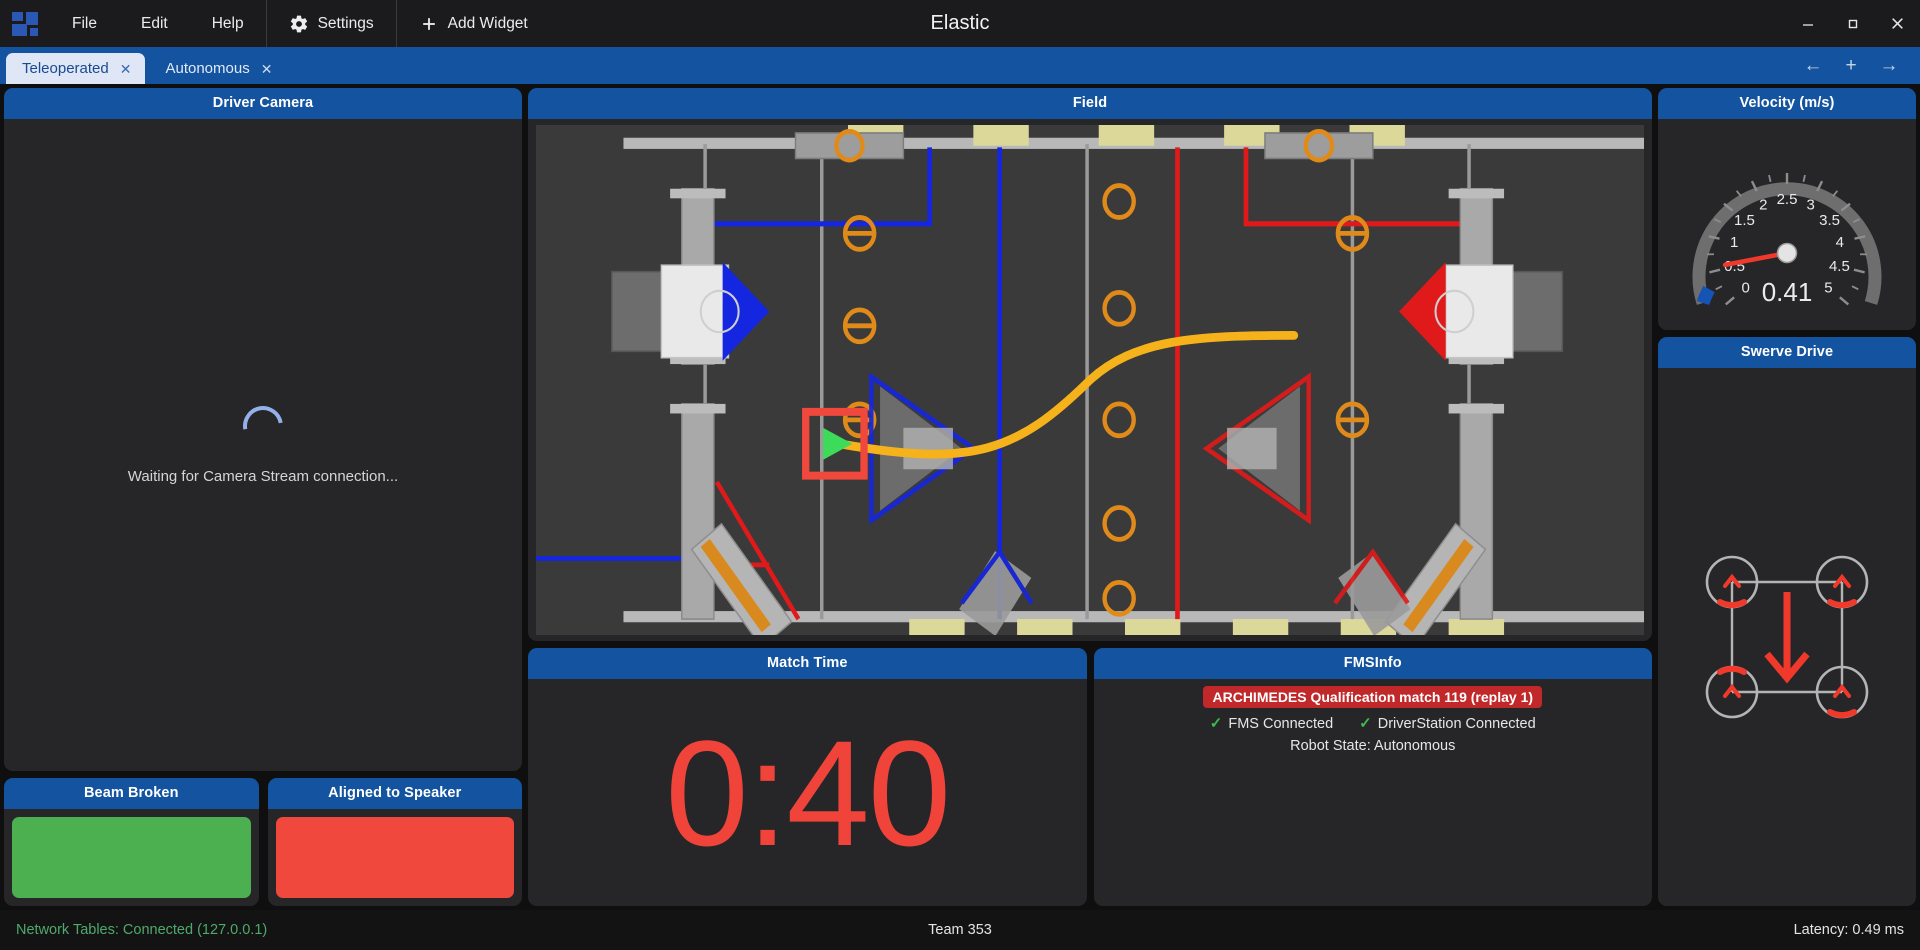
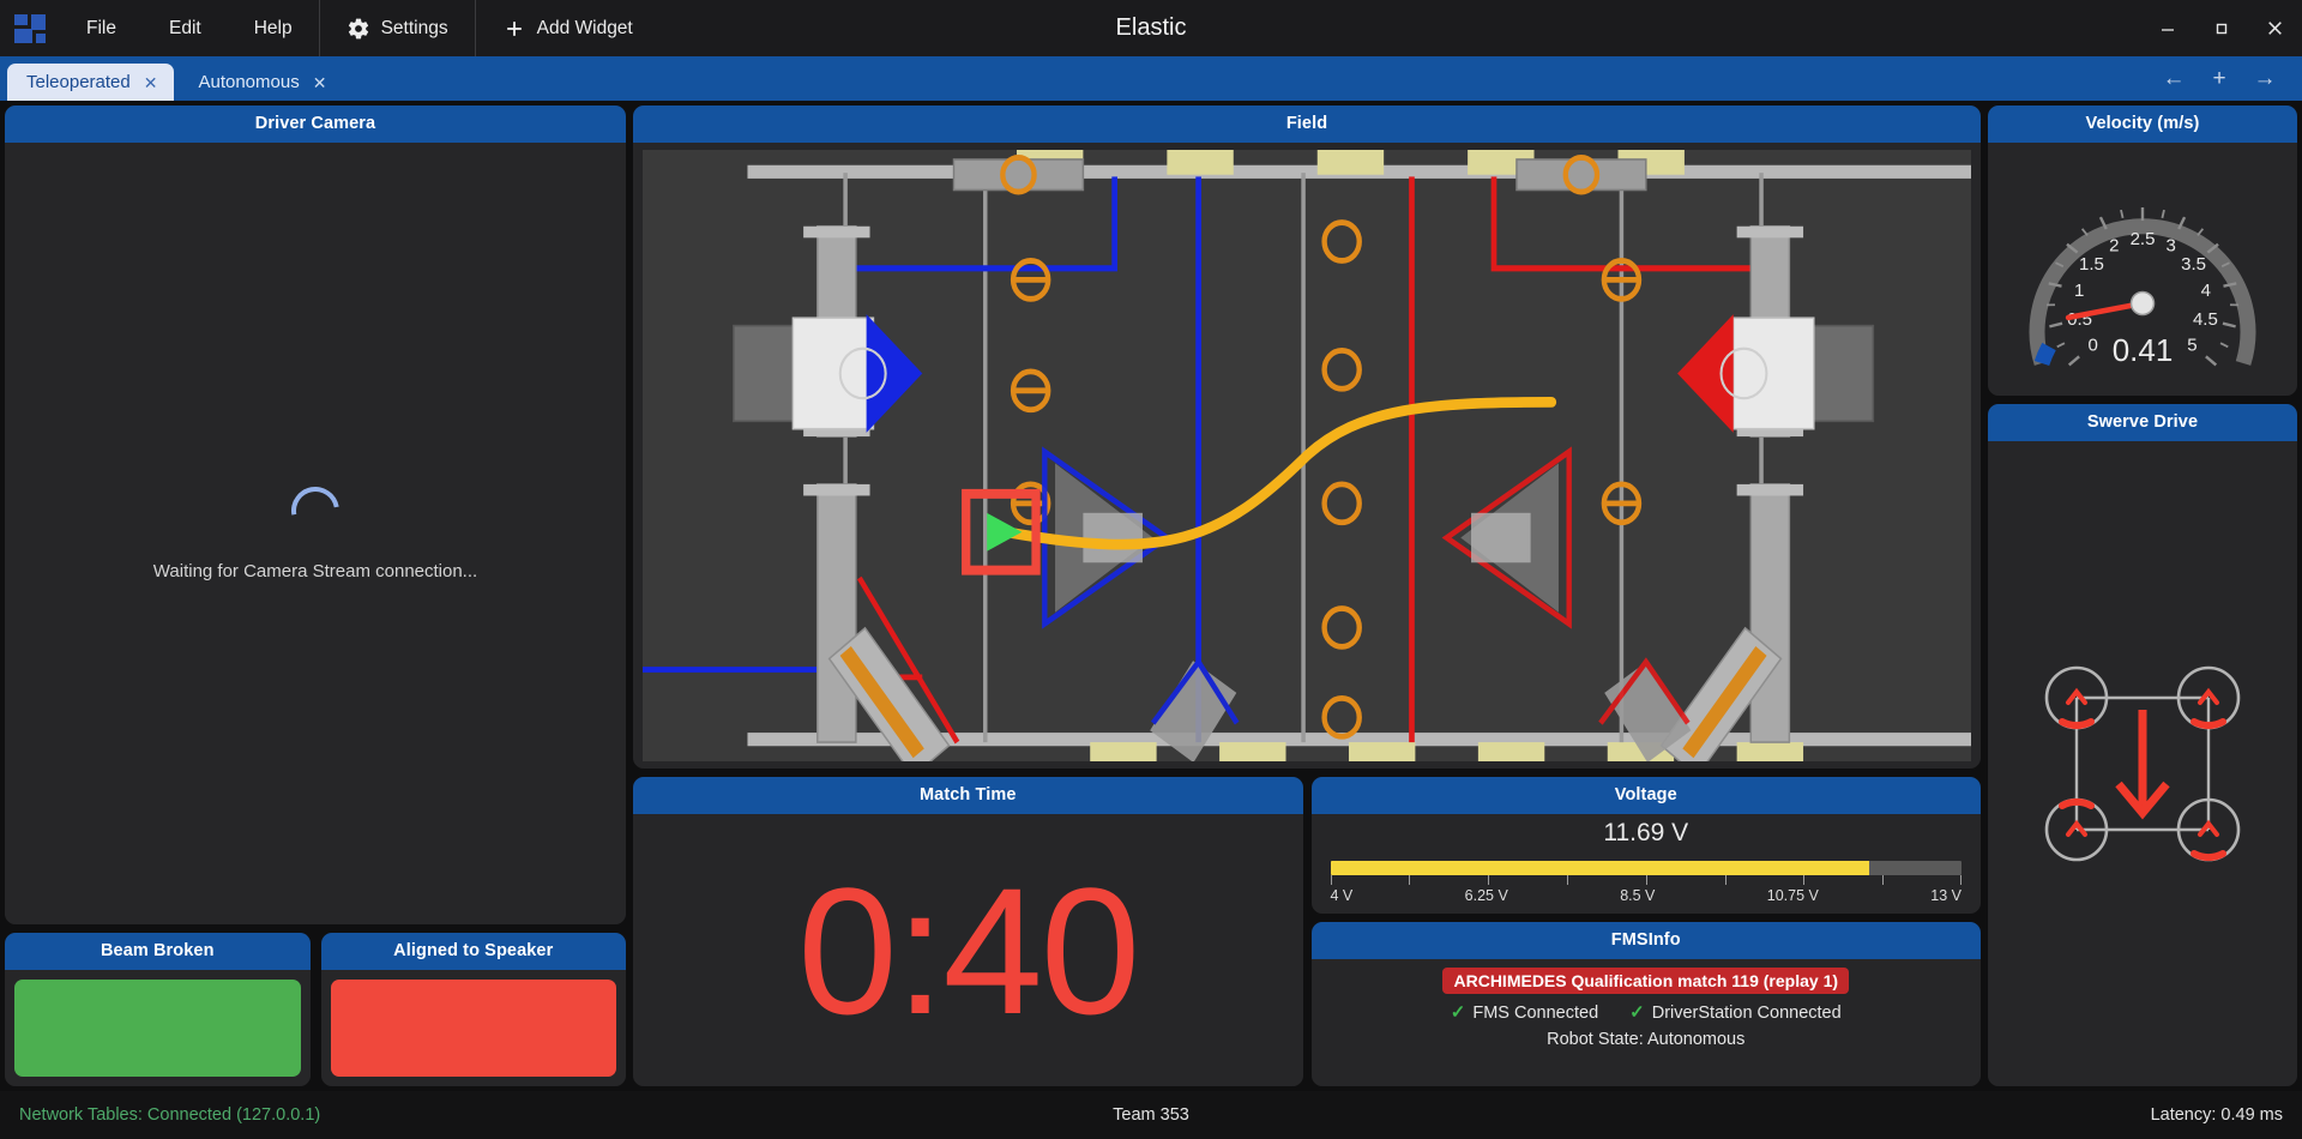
  File
  Edit
  Help
  Settings
  Add Widget
  Elastic
  Teleoperated
  ✕
  Autonomous
  ✕
  ←
  +
  →
  Driver Camera
  Waiting for Camera Stream connection...
  Beam Broken
  Aligned to Speaker
  Field
  Match Time
  0:40
+ Voltage
+ 11.69 V
+ 4 V
+ 6.25 V
+ 8.5 V
+ 10.75 V
+ 13 V
  FMSInfo
  ARCHIMEDES Qualification match 119 (replay 1)
  ✓ FMS Connected
  ✓ DriverStation Connected
  Robot State: Autonomous
  Velocity (m/s)
  0
  1
  1.5
  2
  2.5
  3
  3.5
  4
  4.5
  5
  0.41
  Swerve Drive
  Network Tables: Connected (127.0.0.1)
  Team 353
  Latency: 0.49 ms
